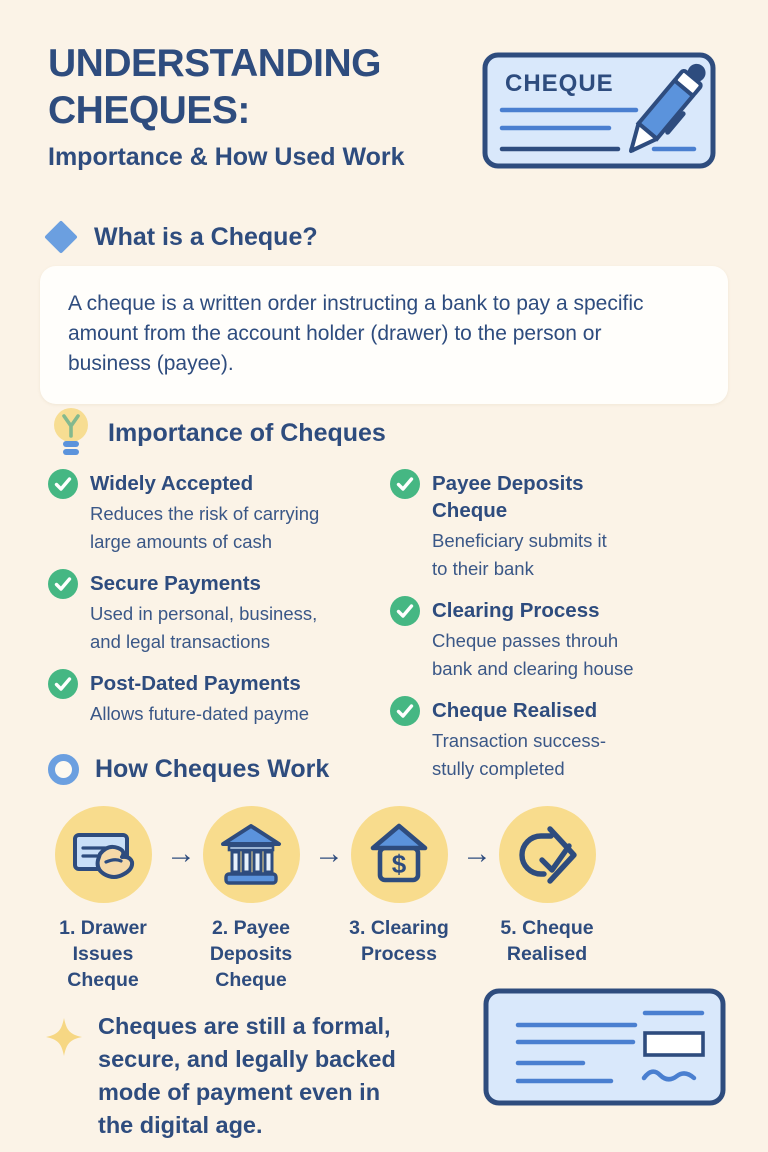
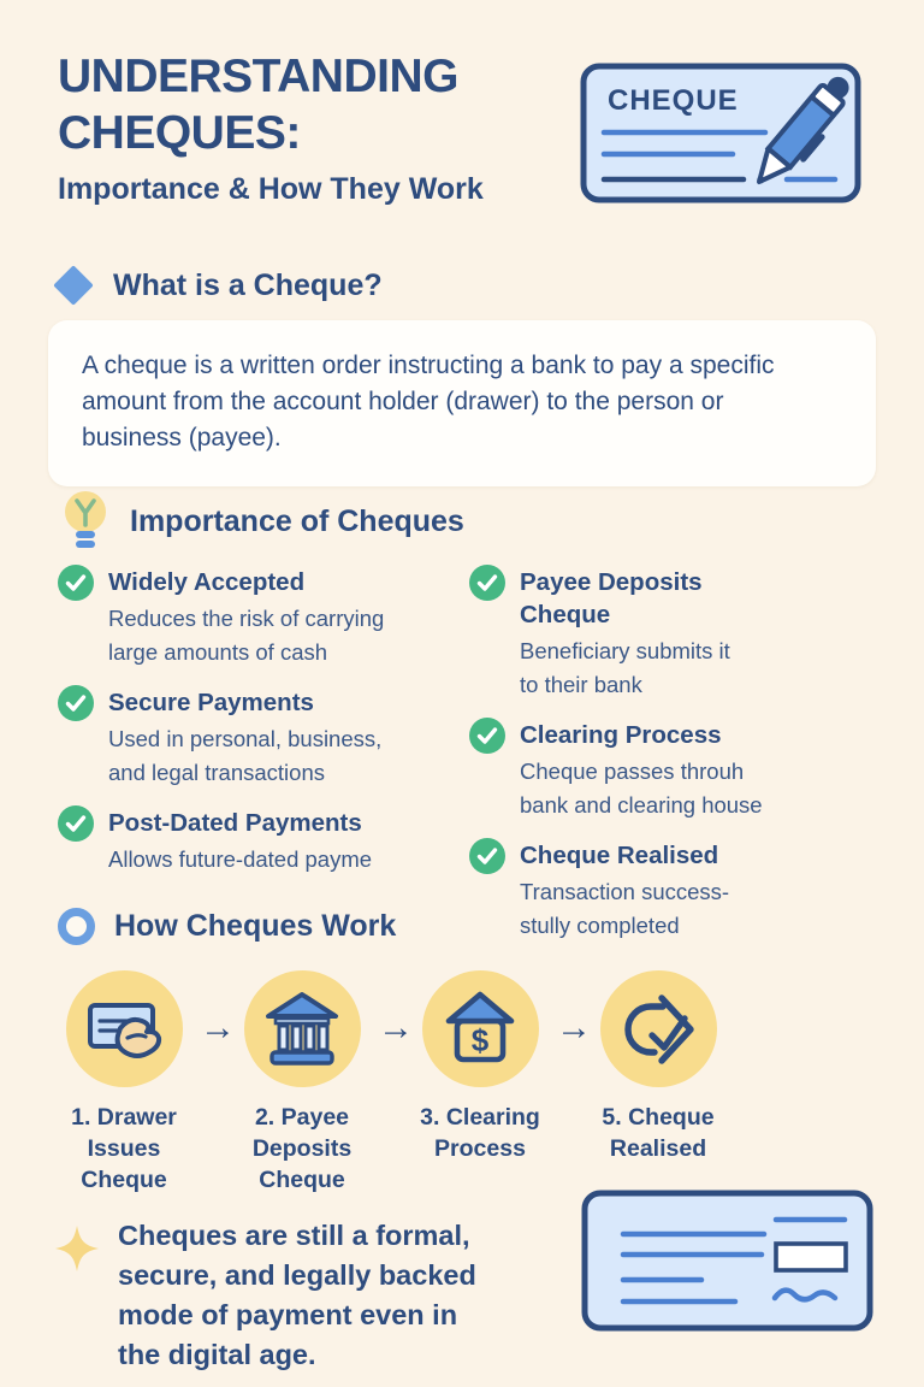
  UNDERSTANDING
  CHEQUES:
- Importance & How Used Work
+ Importance & How They Work
  CHEQUE
  What is a Cheque?
  A cheque is a written order instructing a bank to pay a specific
  amount from the account holder (drawer) to the person or
  business (payee).
  Importance of Cheques
  Widely Accepted
  Reduces the risk of carrying
  large amounts of cash
  Secure Payments
  Used in personal, business,
  and legal transactions
  Post-Dated Payments
  Allows future-dated payme
  Payee Deposits
  Cheque
  Beneficiary submits it
  to their bank
  Clearing Process
  Cheque passes throuh
  bank and clearing house
  Cheque Realised
  Transaction success-
  stully completed
  How Cheques Work
  1. Drawer
  Issues Cheque
  →
  2. Payee
  Deposits
  Cheque
  →
  $
  3. Clearing
  Process
  →
  5. Cheque
  Realised
  Cheques are still a formal,
  secure, and legally backed
  mode of payment even in
  the digital age.
